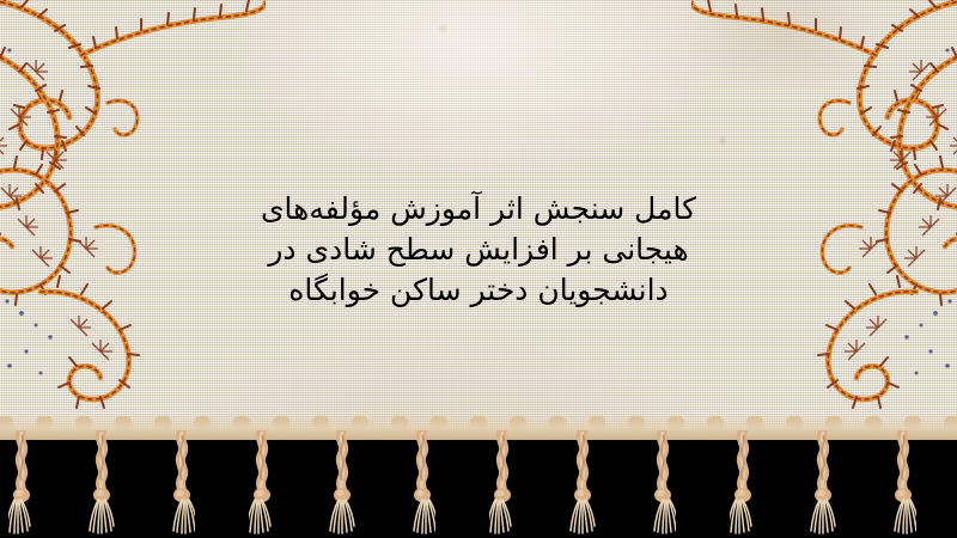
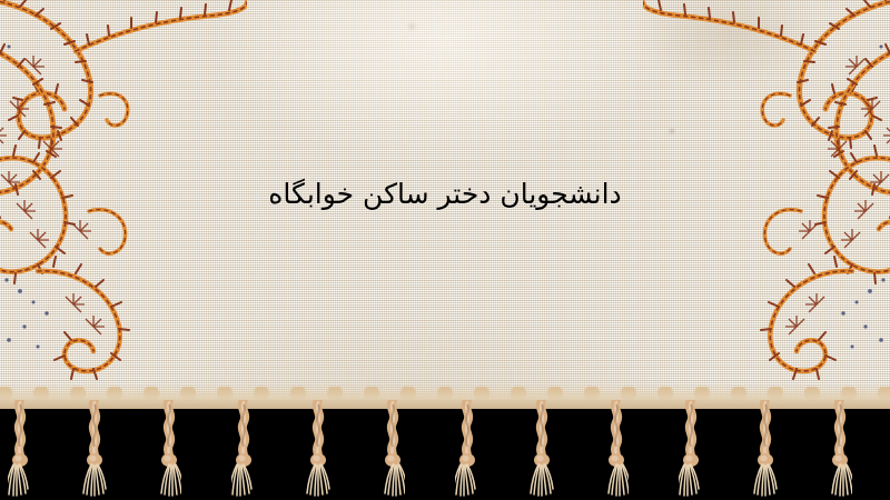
- کامل سنجش اثر آموزش مؤلفه‌های
- هیجانی بر افزایش سطح شادی در
  دانشجویان دختر ساکن خوابگاه
